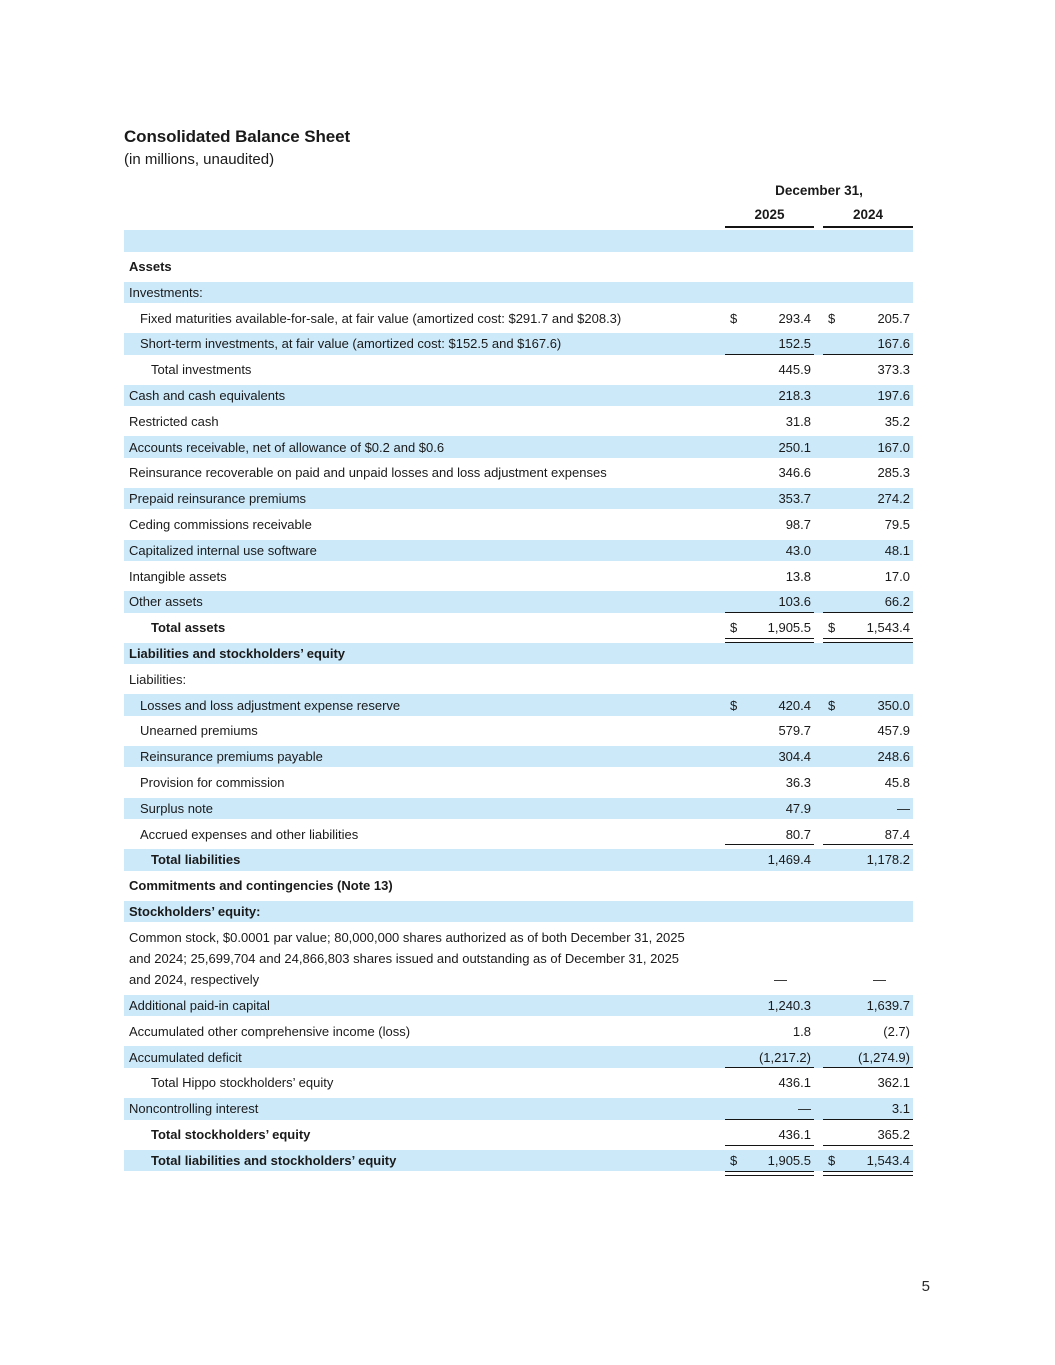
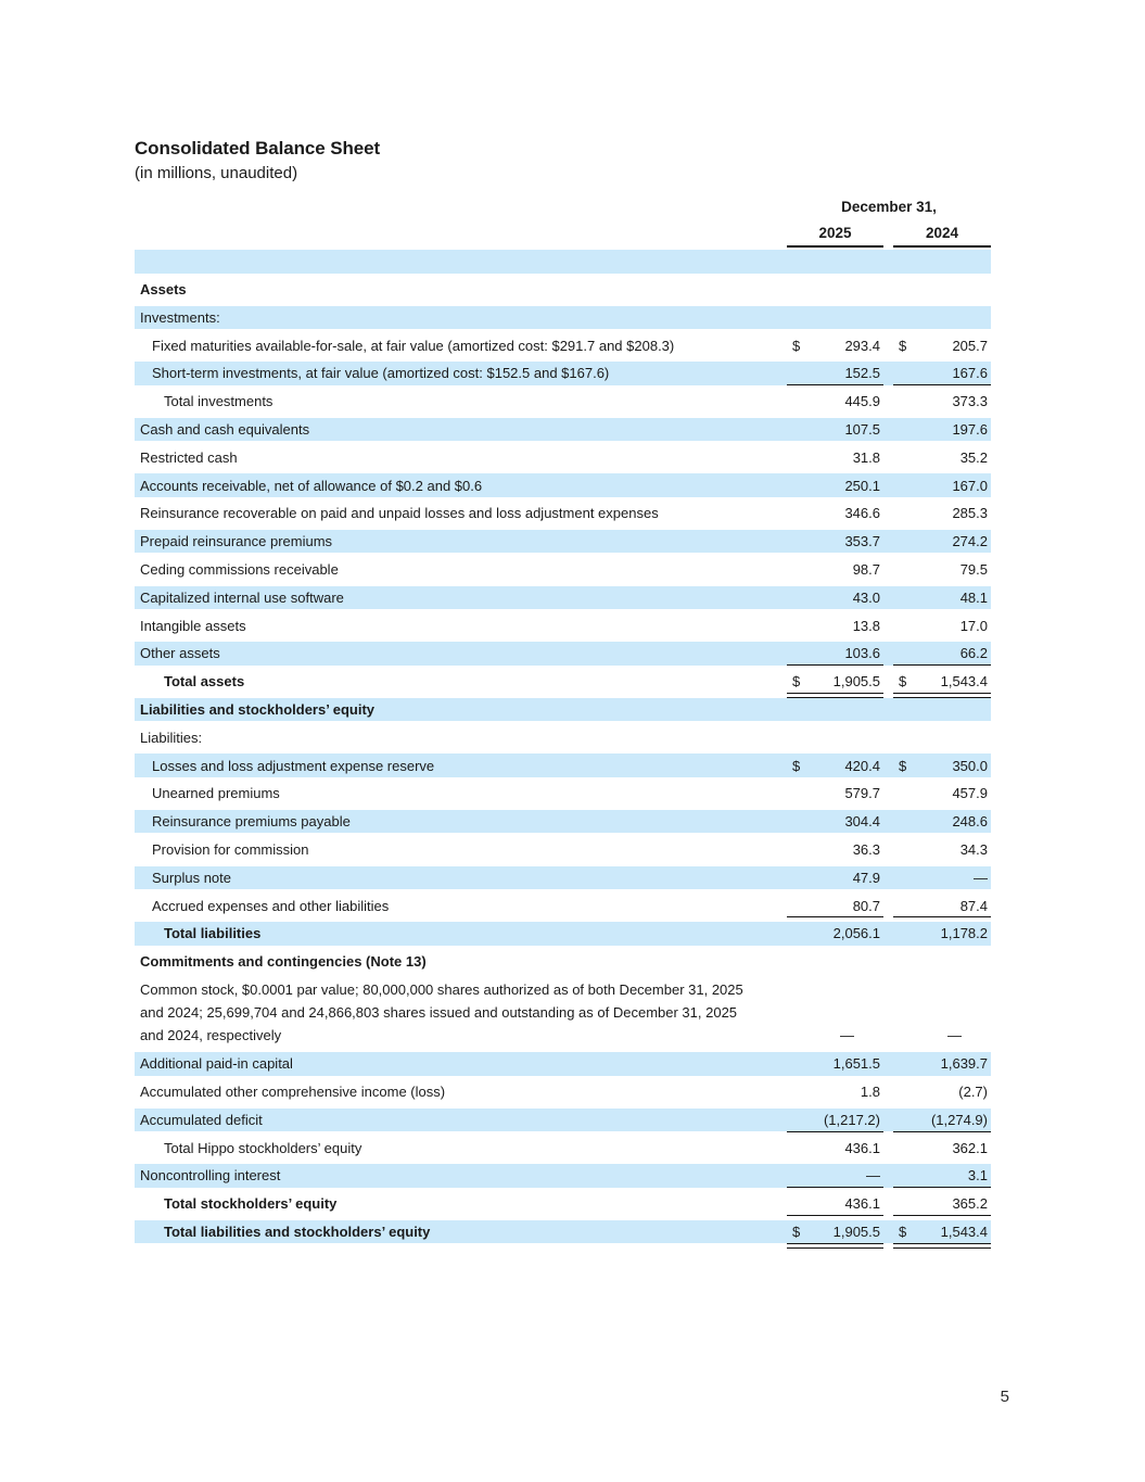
  Consolidated Balance Sheet
  (in millions, unaudited)
  December 31,
  2025
  2024
  Assets
  Investments:
  Fixed maturities available-for-sale, at fair value (amortized cost: $291.7 and $208.3)
  $
  293.4
  $
  205.7
  Short-term investments, at fair value (amortized cost: $152.5 and $167.6)
  152.5
  167.6
  Total investments
  445.9
  373.3
  Cash and cash equivalents
- 218.3
+ 107.5
  197.6
  Restricted cash
  31.8
  35.2
  Accounts receivable, net of allowance of $0.2 and $0.6
  250.1
  167.0
  Reinsurance recoverable on paid and unpaid losses and loss adjustment expenses
  346.6
  285.3
  Prepaid reinsurance premiums
  353.7
  274.2
  Ceding commissions receivable
  98.7
  79.5
  Capitalized internal use software
  43.0
  48.1
  Intangible assets
  13.8
  17.0
  Other assets
  103.6
  66.2
  Total assets
  $
  1,905.5
  $
  1,543.4
  Liabilities and stockholders’ equity
  Liabilities:
  Losses and loss adjustment expense reserve
  $
  420.4
  $
  350.0
  Unearned premiums
  579.7
  457.9
  Reinsurance premiums payable
  304.4
  248.6
  Provision for commission
  36.3
- 45.8
+ 34.3
  Surplus note
  47.9
  —
  Accrued expenses and other liabilities
  80.7
  87.4
  Total liabilities
- 1,469.4
+ 2,056.1
  1,178.2
  Commitments and contingencies (Note 13)
- Stockholders’ equity:
  Common stock, $0.0001 par value; 80,000,000 shares authorized as of both December 31, 2025 and 2024; 25,699,704 and 24,866,803 shares issued and outstanding as of December 31, 2025 and 2024, respectively
  —
  —
  Additional paid-in capital
- 1,240.3
+ 1,651.5
  1,639.7
  Accumulated other comprehensive income (loss)
  1.8
  (2.7)
  Accumulated deficit
  (1,217.2)
  (1,274.9)
  Total Hippo stockholders’ equity
  436.1
  362.1
  Noncontrolling interest
  —
  3.1
  Total stockholders’ equity
  436.1
  365.2
  Total liabilities and stockholders’ equity
  $
  1,905.5
  $
  1,543.4
  5
